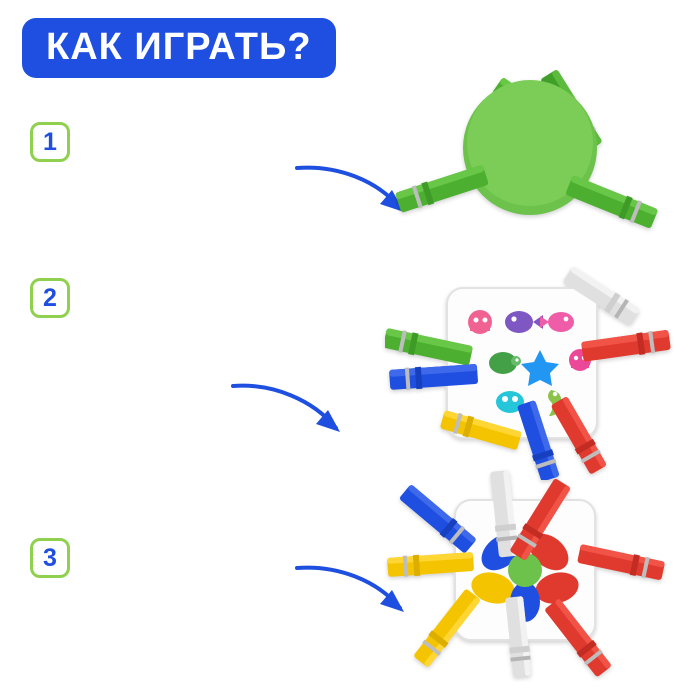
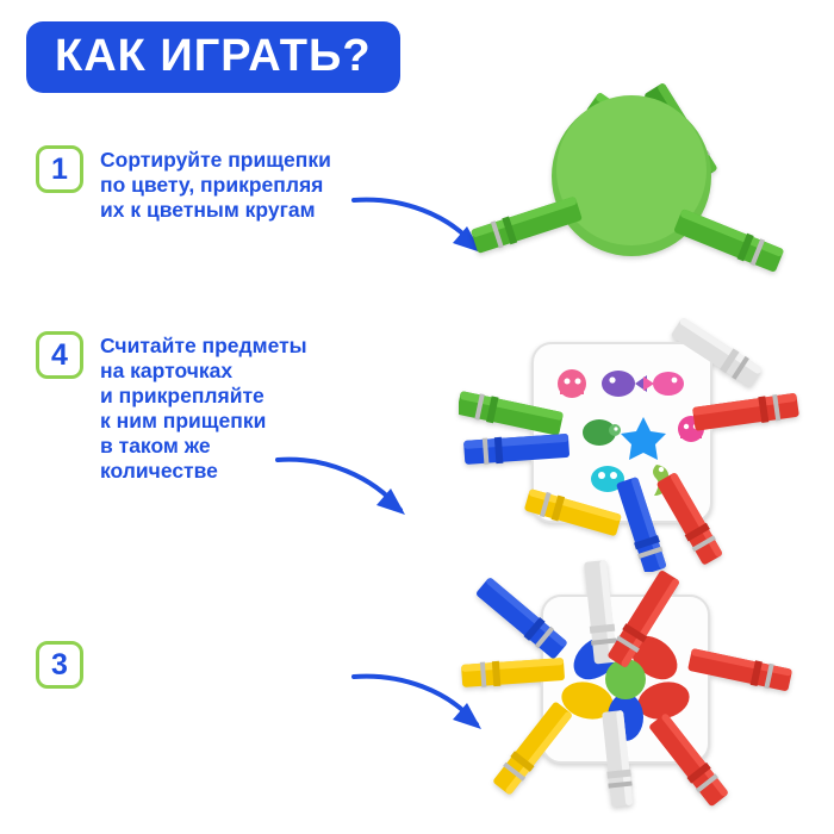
  КАК ИГРАТЬ?
  1
+ Сортируйте прищепки
+ по цвету, прикрепляя
+ их к цветным кругам
- 2
+ 4
+ Считайте предметы
+ на карточках
+ и прикрепляйте
+ к ним прищепки
+ в таком же
+ количестве
  3
